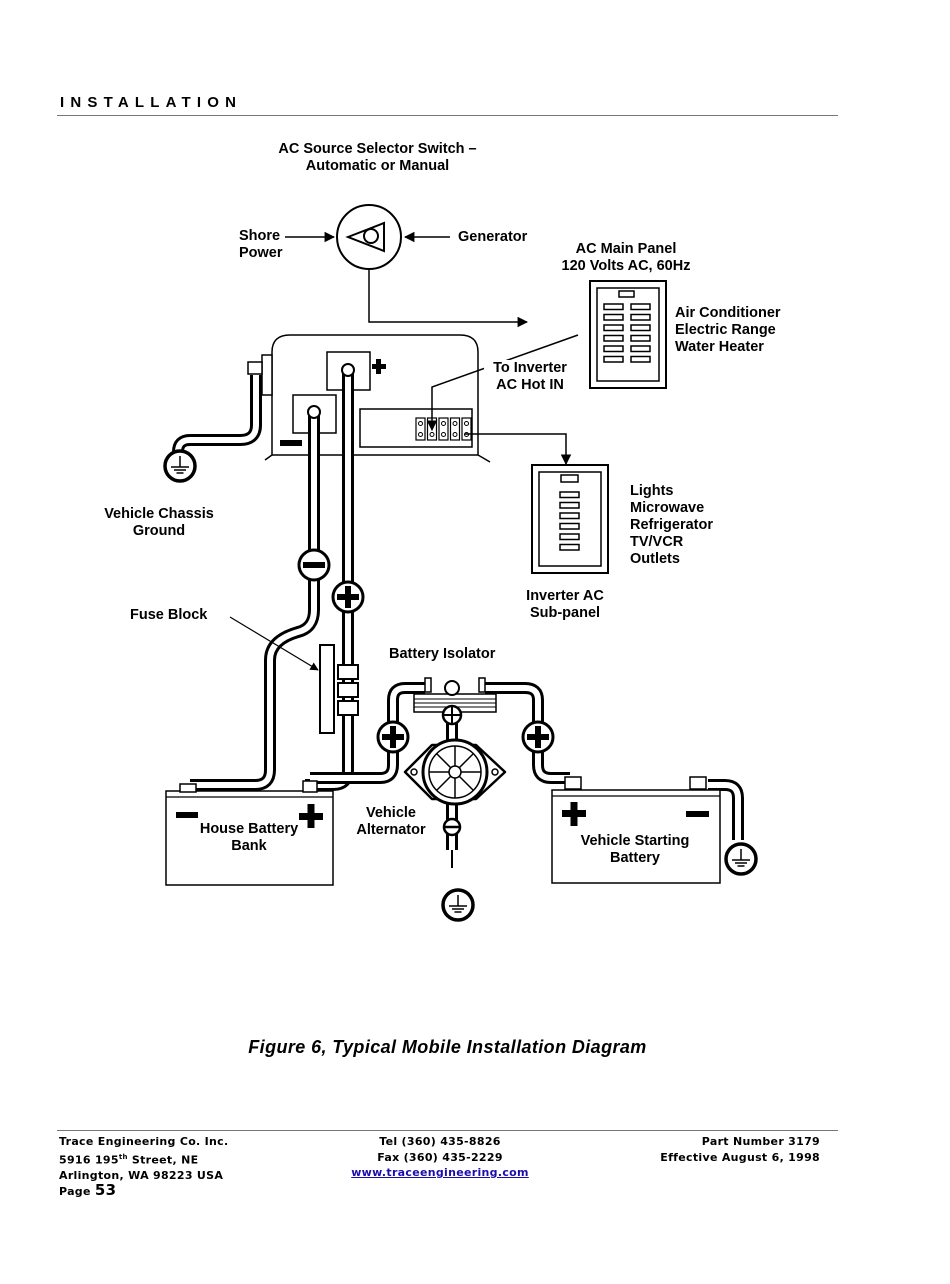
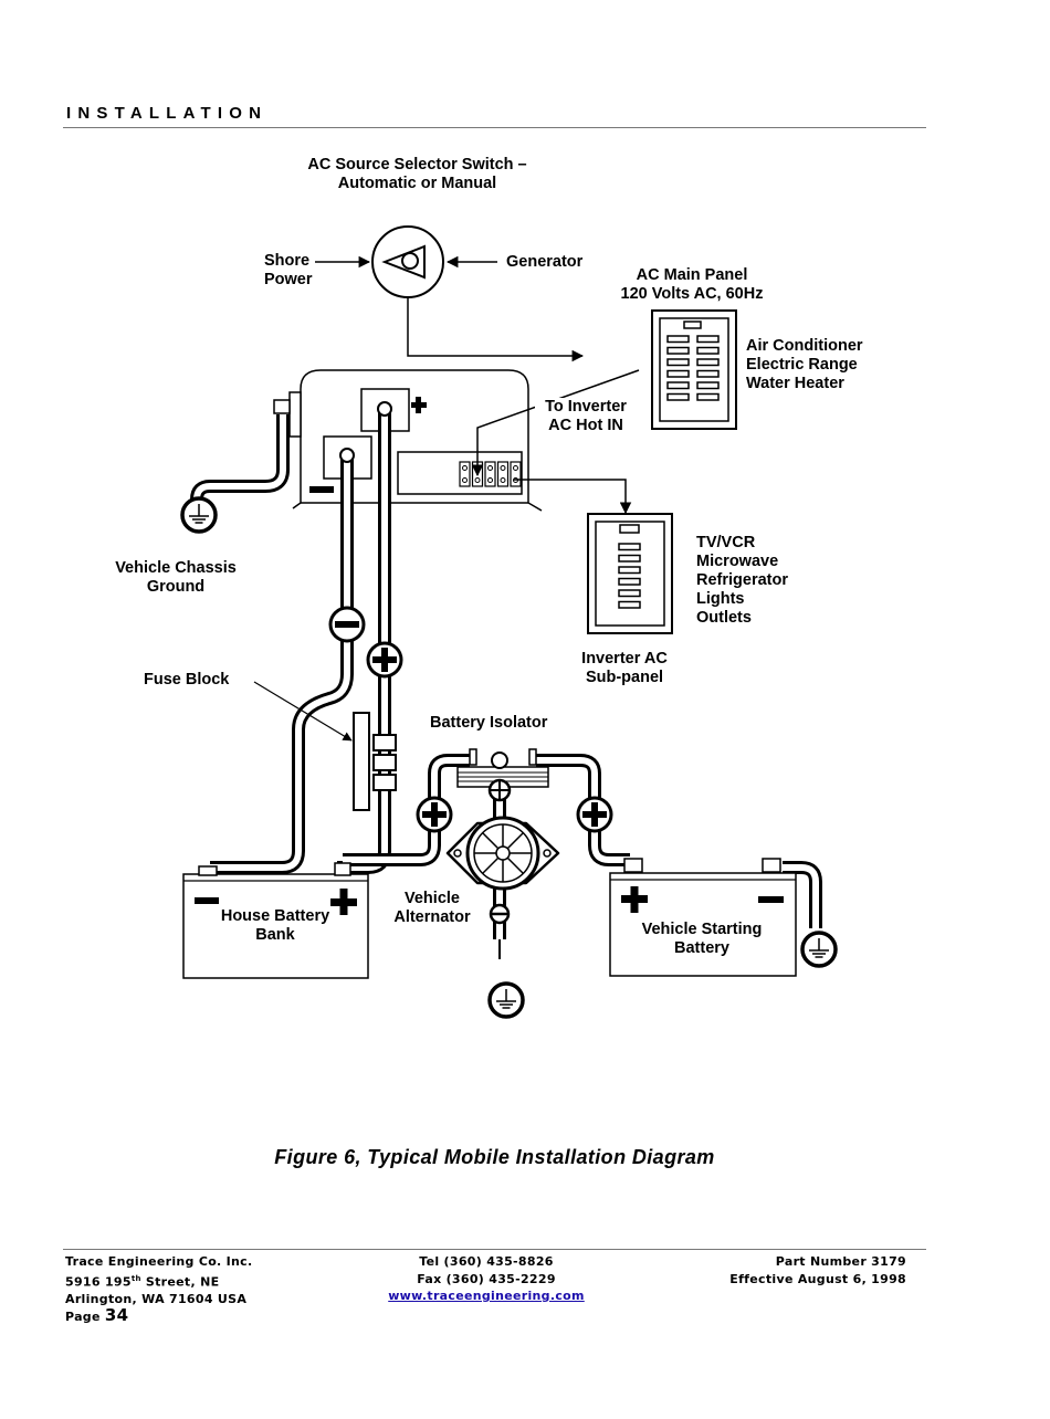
  INSTALLATION
  AC Source Selector Switch –
  Automatic or Manual
  Shore
  Power
  Generator
  AC Main Panel
  120 Volts AC, 60Hz
  Air Conditioner
  Electric Range
  Water Heater
  To Inverter
  AC Hot IN
  Vehicle Chassis
  Ground
- Lights
+ TV/VCR
  Microwave
  Refrigerator
- TV/VCR
+ Lights
  Outlets
  Inverter AC
  Sub-panel
  Fuse Block
  Battery Isolator
  House Battery
  Bank
  Vehicle
  Alternator
  Vehicle Starting
  Battery
  Figure 6, Typical Mobile Installation Diagram
  Trace Engineering Co. Inc.
  5916 195th Street, NE
- Arlington, WA 98223 USA
+ Arlington, WA 71604 USA
- Page 53
+ Page 34
  Tel (360) 435-8826
  Fax (360) 435-2229
  www.traceengineering.com
  Part Number 3179
  Effective August 6, 1998
